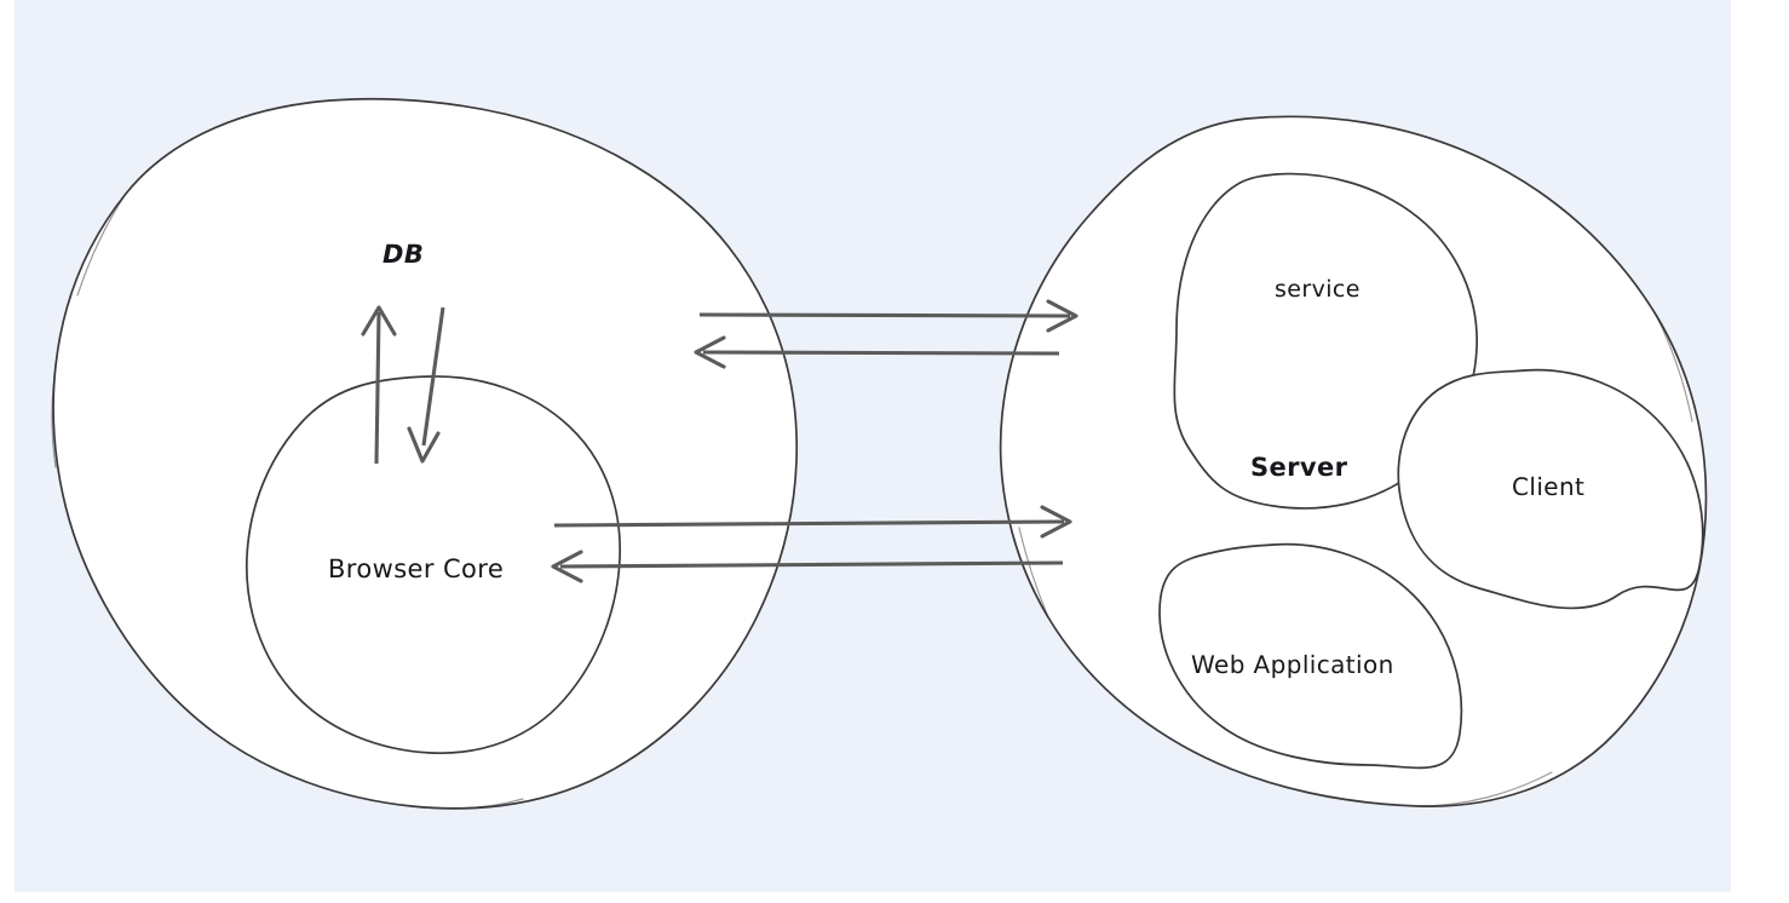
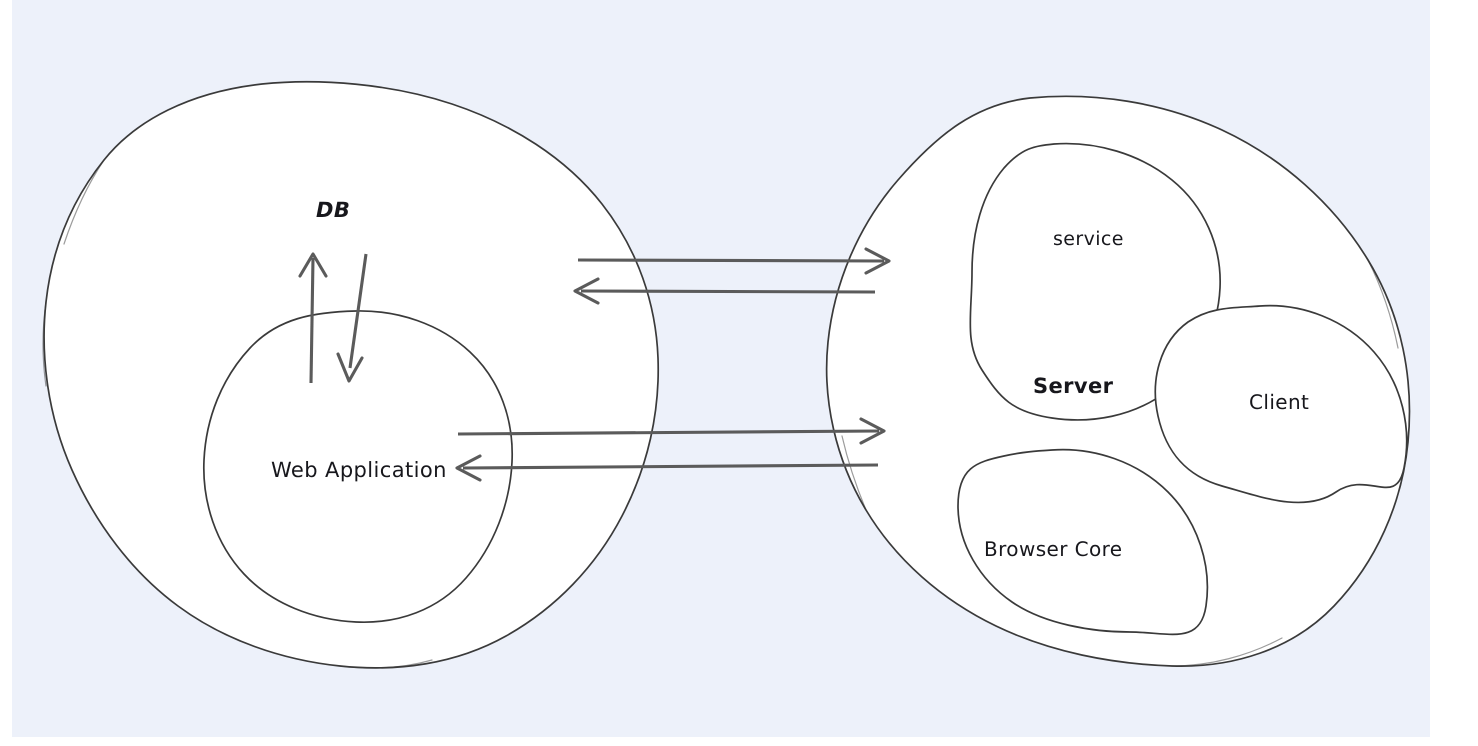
  DB
- Browser Core
+ Web Application
  Server
  service
  Client
- Web Application
+ Browser Core
